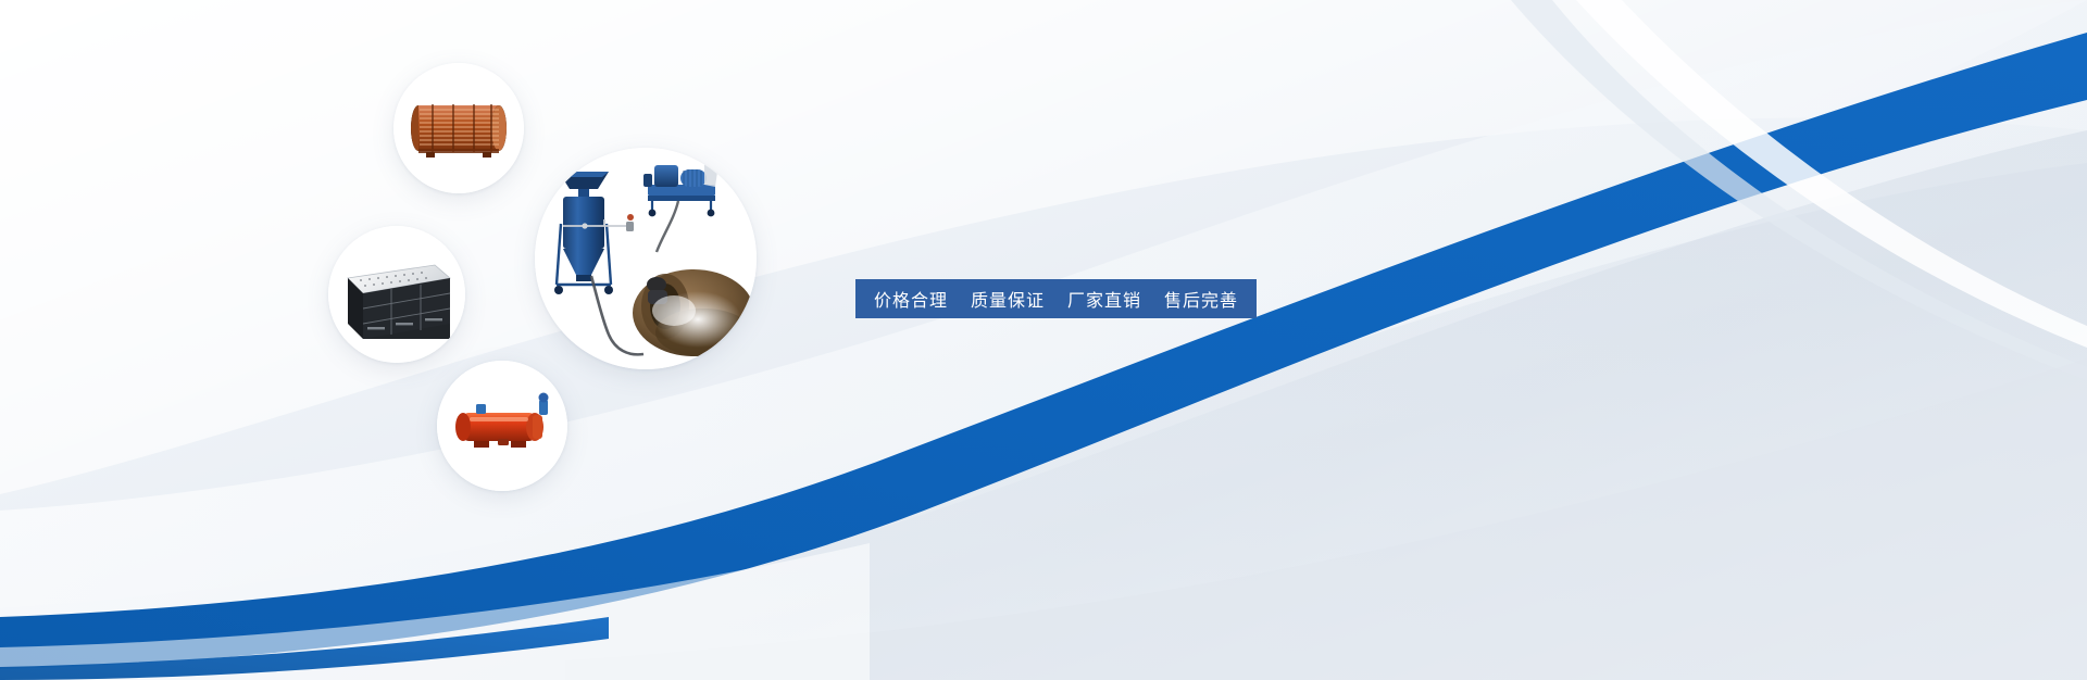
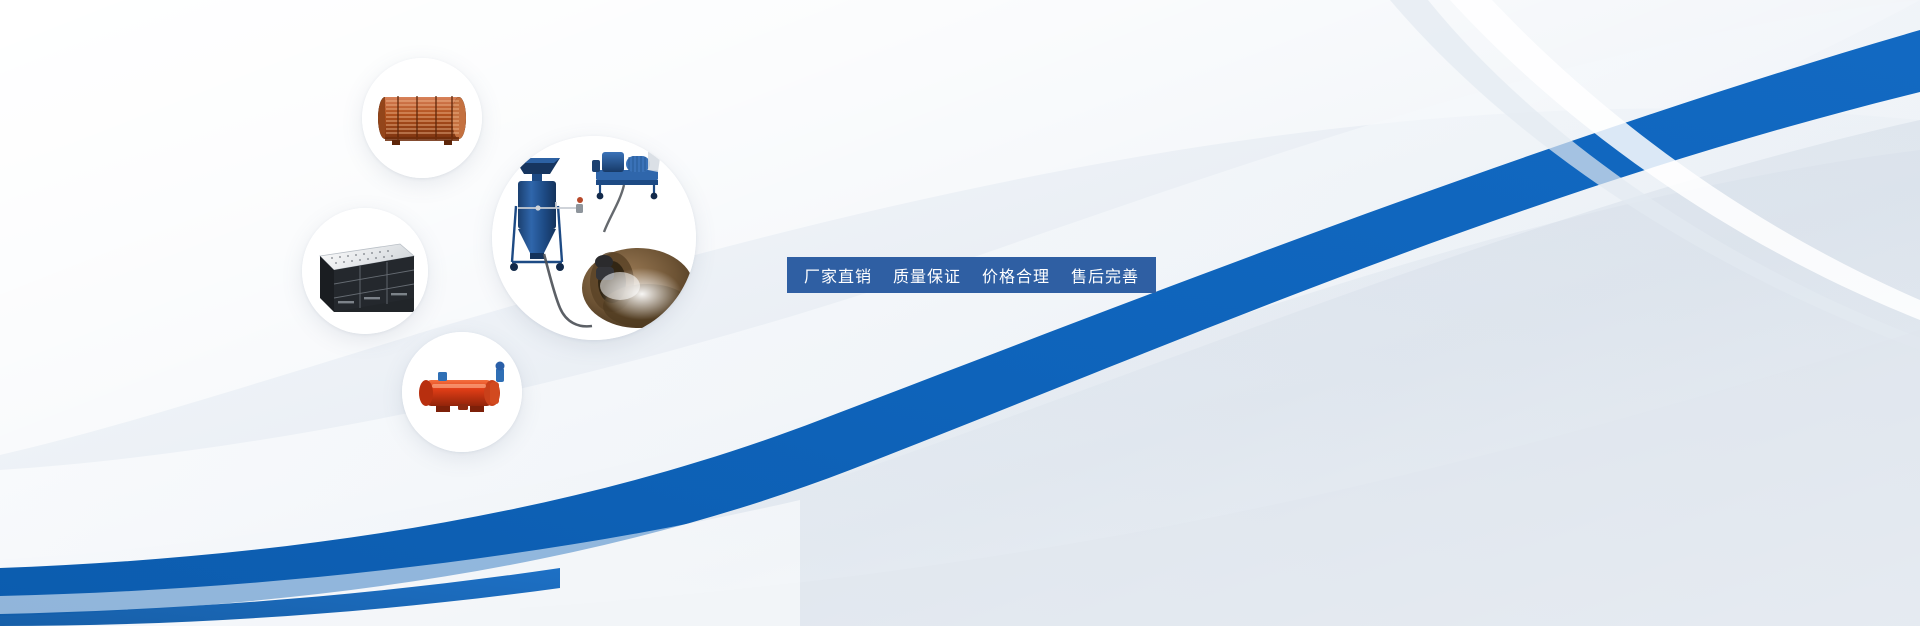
- 价格合理
+ 厂家直销
  质量保证
- 厂家直销
+ 价格合理
  售后完善
